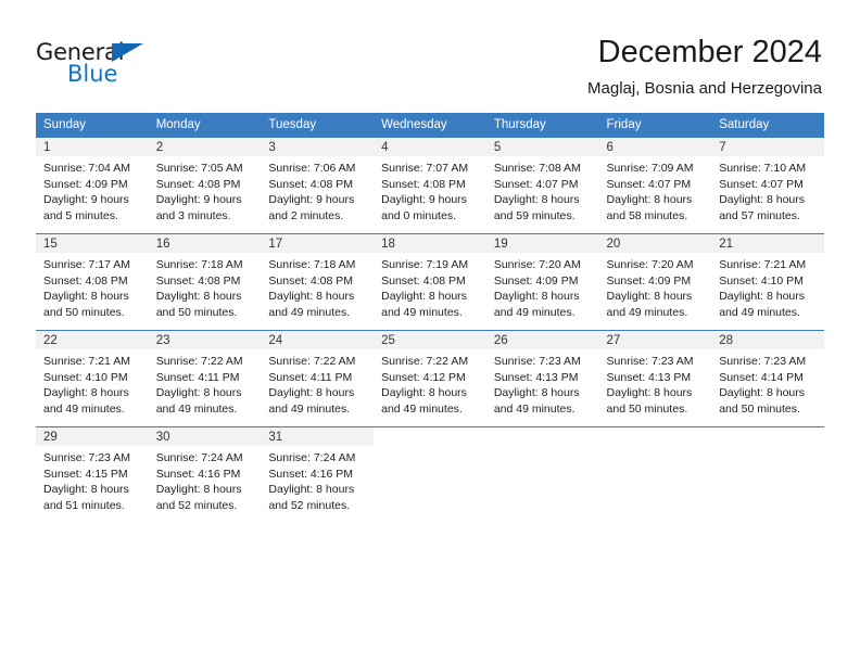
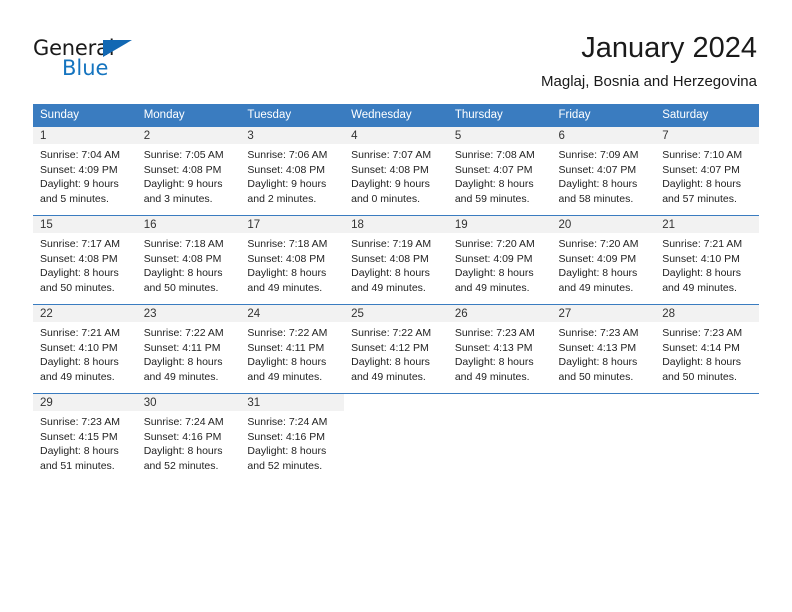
  General
  Blue
- December 2024
+ January 2024
  Maglaj, Bosnia and Herzegovina
  Sunday	Monday	Tuesday	Wednesday	Thursday	Friday	Saturday
  1Sunrise: 7:04 AMSunset: 4:09 PMDaylight: 9 hoursand 5 minutes.	2Sunrise: 7:05 AMSunset: 4:08 PMDaylight: 9 hoursand 3 minutes.	3Sunrise: 7:06 AMSunset: 4:08 PMDaylight: 9 hoursand 2 minutes.	4Sunrise: 7:07 AMSunset: 4:08 PMDaylight: 9 hoursand 0 minutes.	5Sunrise: 7:08 AMSunset: 4:07 PMDaylight: 8 hoursand 59 minutes.	6Sunrise: 7:09 AMSunset: 4:07 PMDaylight: 8 hoursand 58 minutes.	7Sunrise: 7:10 AMSunset: 4:07 PMDaylight: 8 hoursand 57 minutes.
  15Sunrise: 7:17 AMSunset: 4:08 PMDaylight: 8 hoursand 50 minutes.	16Sunrise: 7:18 AMSunset: 4:08 PMDaylight: 8 hoursand 50 minutes.	17Sunrise: 7:18 AMSunset: 4:08 PMDaylight: 8 hoursand 49 minutes.	18Sunrise: 7:19 AMSunset: 4:08 PMDaylight: 8 hoursand 49 minutes.	19Sunrise: 7:20 AMSunset: 4:09 PMDaylight: 8 hoursand 49 minutes.	20Sunrise: 7:20 AMSunset: 4:09 PMDaylight: 8 hoursand 49 minutes.	21Sunrise: 7:21 AMSunset: 4:10 PMDaylight: 8 hoursand 49 minutes.
  22Sunrise: 7:21 AMSunset: 4:10 PMDaylight: 8 hoursand 49 minutes.	23Sunrise: 7:22 AMSunset: 4:11 PMDaylight: 8 hoursand 49 minutes.	24Sunrise: 7:22 AMSunset: 4:11 PMDaylight: 8 hoursand 49 minutes.	25Sunrise: 7:22 AMSunset: 4:12 PMDaylight: 8 hoursand 49 minutes.	26Sunrise: 7:23 AMSunset: 4:13 PMDaylight: 8 hoursand 49 minutes.	27Sunrise: 7:23 AMSunset: 4:13 PMDaylight: 8 hoursand 50 minutes.	28Sunrise: 7:23 AMSunset: 4:14 PMDaylight: 8 hoursand 50 minutes.
  29Sunrise: 7:23 AMSunset: 4:15 PMDaylight: 8 hoursand 51 minutes.	30Sunrise: 7:24 AMSunset: 4:16 PMDaylight: 8 hoursand 52 minutes.	31Sunrise: 7:24 AMSunset: 4:16 PMDaylight: 8 hoursand 52 minutes.
